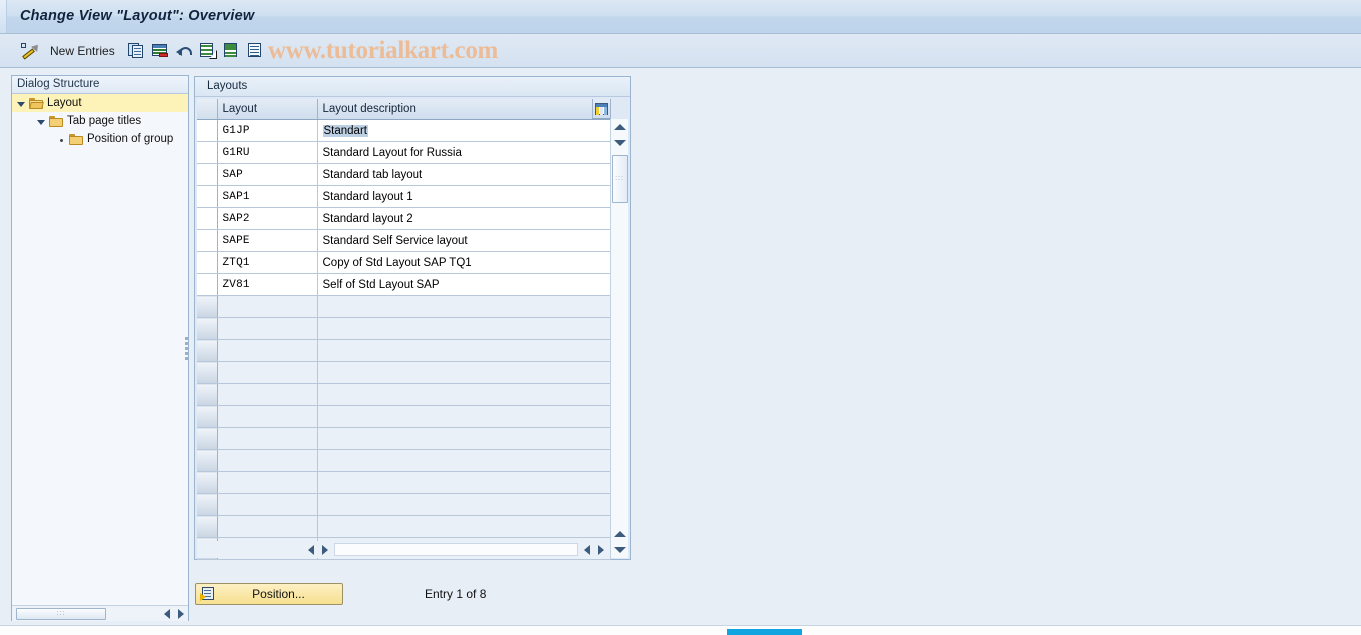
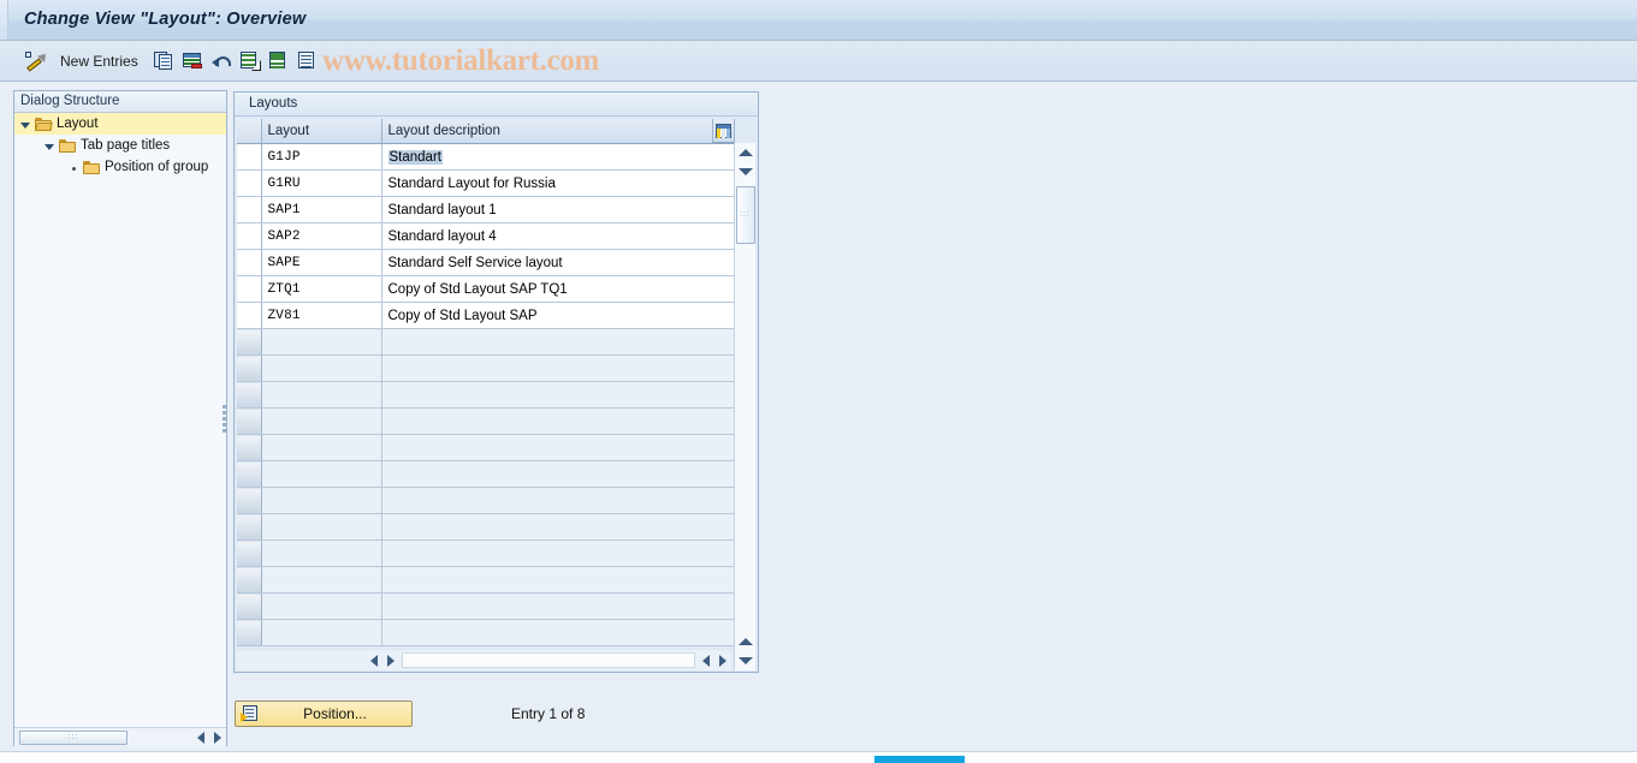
  Change View "Layout": Overview
  New Entries
  www.tutorialkart.com
  Dialog Structure
  Layout
  Tab page titles
  Position of group
  Layouts
  	Layout	Layout description
  	G1JP	Standart
  	G1RU	Standard Layout for Russia
- 	SAP	Standard tab layout
  	SAP1	Standard layout 1
- 	SAP2	Standard layout 2
+ 	SAP2	Standard layout 4
  	SAPE	Standard Self Service layout
  	ZTQ1	Copy of Std Layout SAP TQ1
- 	ZV81	Self of Std Layout SAP
+ 	ZV81	Copy of Std Layout SAP
  Position...
  Entry 1 of 8
